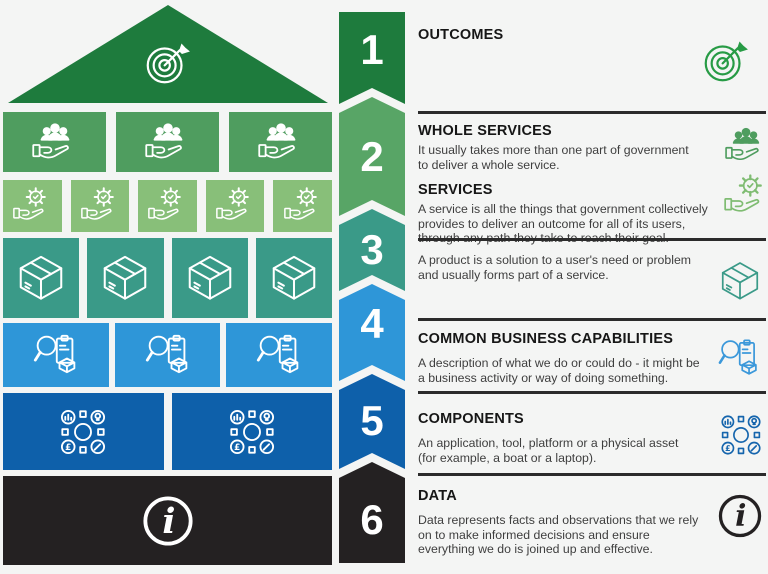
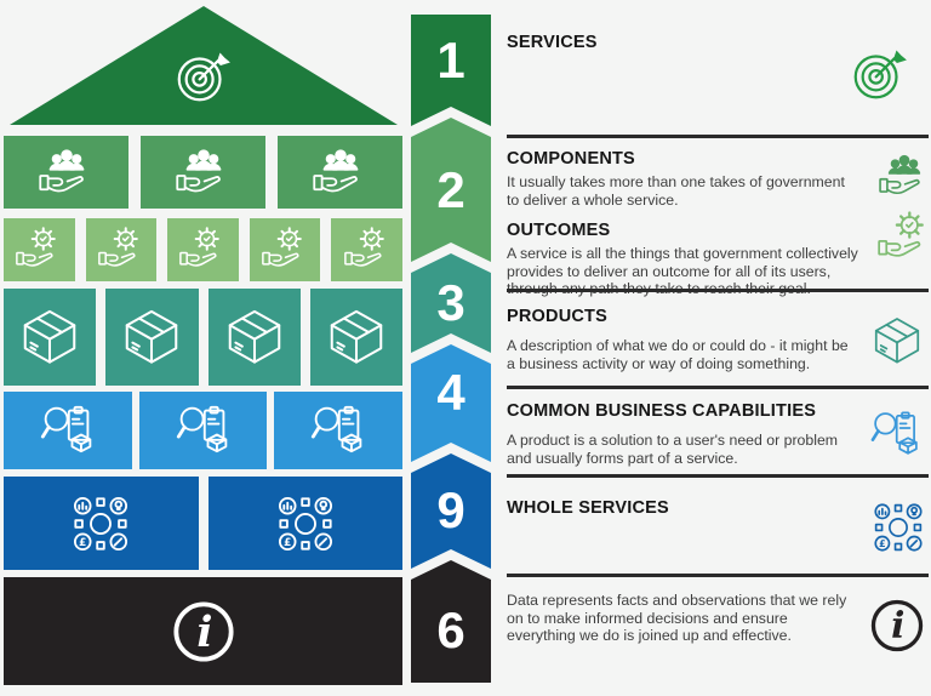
  1
  2
  3
  4
- 5
+ 9
  6
- OUTCOMES
+ SERVICES
- WHOLE SERVICES
+ COMPONENTS
- It usually takes more than one part of government to deliver a whole service.
+ It usually takes more than one takes of government to deliver a whole service.
- SERVICES
+ OUTCOMES
  A service is all the things that government collectively provides to deliver an outcome for all of its users,
+ PRODUCTS
- A product is a solution to a user's need or problem and usually forms part of a service.
+ A description of what we do or could do - it might be a business activity or way of doing something.
  COMMON BUSINESS CAPABILITIES
- A description of what we do or could do - it might be a business activity or way of doing something.
+ A product is a solution to a user's need or problem and usually forms part of a service.
- COMPONENTS
+ WHOLE SERVICES
- An application, tool, platform or a physical asset (for example, a boat or a laptop).
- DATA
  Data represents facts and observations that we rely on to make informed decisions and ensure everything we do is joined up and effective.
